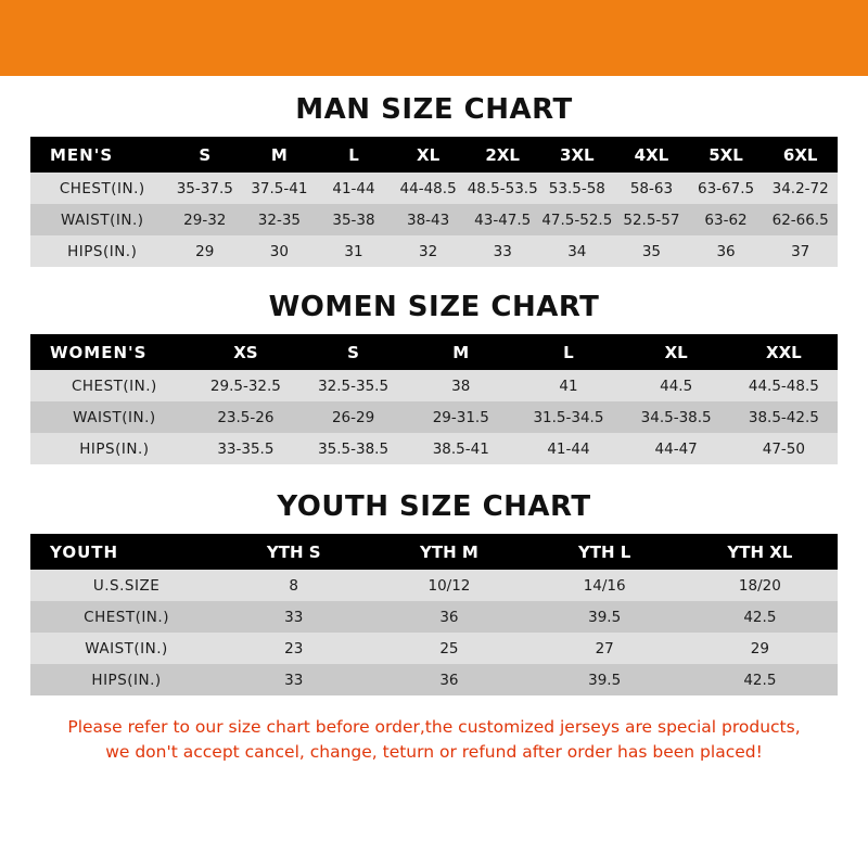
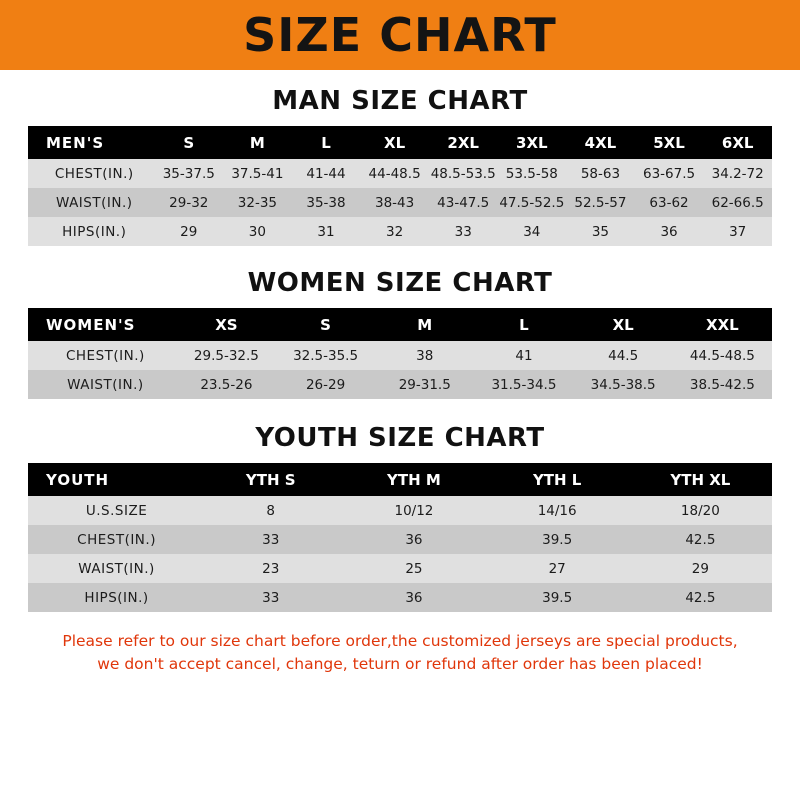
+ SIZE CHART
  MAN SIZE CHART
  MEN'S	S	M	L	XL	2XL	3XL	4XL	5XL	6XL
  CHEST(IN.)	35-37.5	37.5-41	41-44	44-48.5	48.5-53.5	53.5-58	58-63	63-67.5	34.2-72
  WAIST(IN.)	29-32	32-35	35-38	38-43	43-47.5	47.5-52.5	52.5-57	63-62	62-66.5
  HIPS(IN.)	29	30	31	32	33	34	35	36	37
  WOMEN SIZE CHART
  WOMEN'S	XS	S	M	L	XL	XXL
  CHEST(IN.)	29.5-32.5	32.5-35.5	38	41	44.5	44.5-48.5
  WAIST(IN.)	23.5-26	26-29	29-31.5	31.5-34.5	34.5-38.5	38.5-42.5
- HIPS(IN.)	33-35.5	35.5-38.5	38.5-41	41-44	44-47	47-50
  YOUTH SIZE CHART
  YOUTH	YTH S	YTH M	YTH L	YTH XL
  U.S.SIZE	8	10/12	14/16	18/20
  CHEST(IN.)	33	36	39.5	42.5
  WAIST(IN.)	23	25	27	29
  HIPS(IN.)	33	36	39.5	42.5
  Please refer to our size chart before order,the customized jerseys are special products,
  we don't accept cancel, change, teturn or refund after order has been placed!
